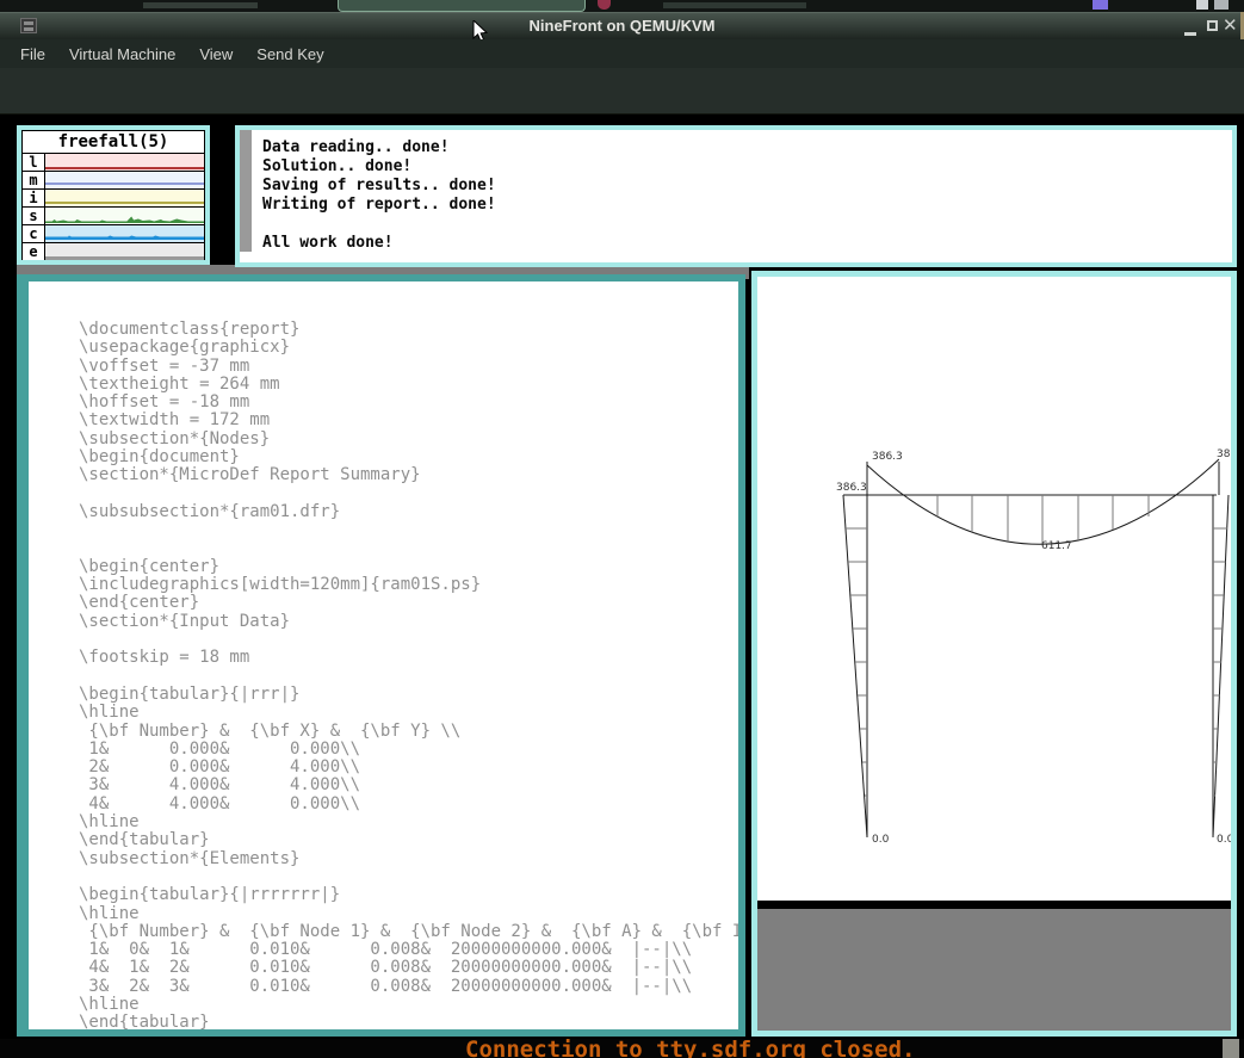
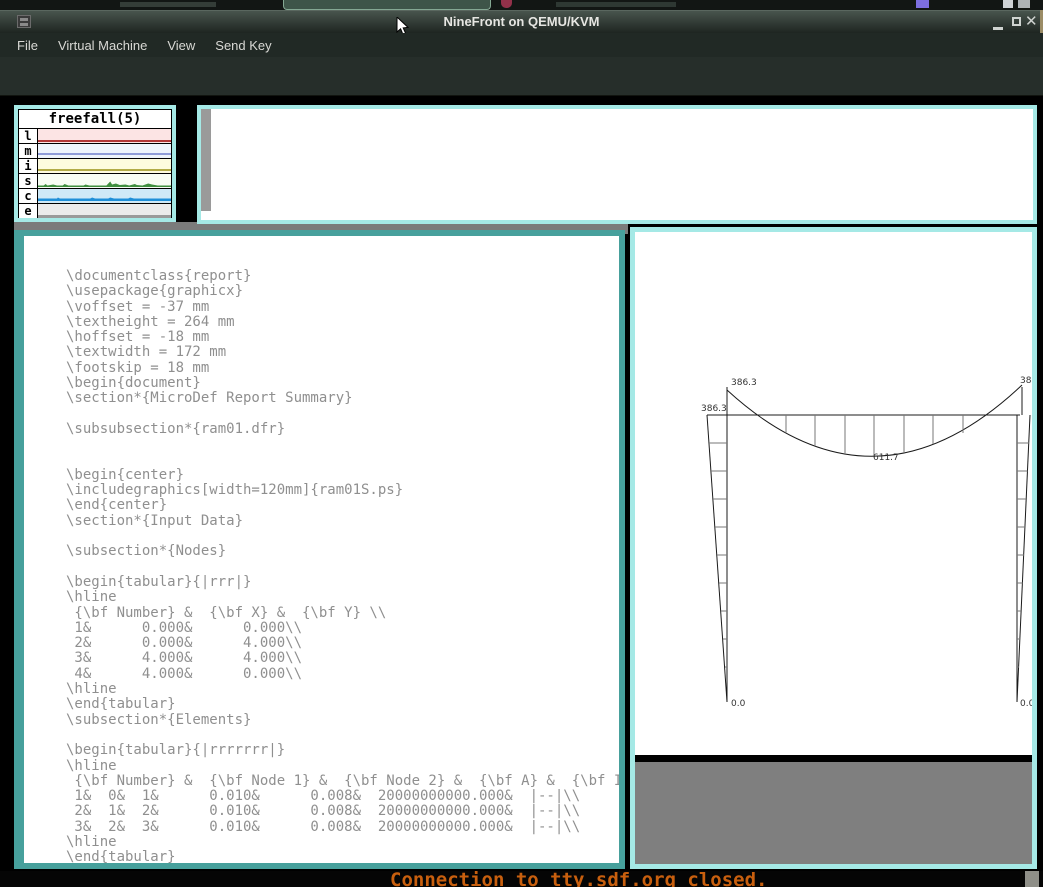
  NineFront on QEMU/KVM
  ✕
  File
  Virtual Machine
  View
  Send Key
  freefall(5)
  l
  m
  i
  s
  c
  e
- Data reading.. done!
- Solution.. done!
- Saving of results.. done!
- Writing of report.. done!
- All work done!
  \documentclass{report}
  \usepackage{graphicx}
  \voffset = -37 mm
  \textheight = 264 mm
  \hoffset = -18 mm
  \textwidth = 172 mm
- \subsection*{Nodes}
+ \footskip = 18 mm
  \begin{document}
  \section*{MicroDef Report Summary}
  \subsubsection*{ram01.dfr}
  \begin{center}
  \includegraphics[width=120mm]{ram01S.ps}
  \end{center}
  \section*{Input Data}
- \footskip = 18 mm
+ \subsection*{Nodes}
  \begin{tabular}{|rrr|}
  \hline
  {\bf Number} & {\bf X} & {\bf Y} \\
  1& 0.000& 0.000\\
  2& 0.000& 4.000\\
  3& 4.000& 4.000\\
  4& 4.000& 0.000\\
  \hline
  \end{tabular}
  \subsection*{Elements}
  \begin{tabular}{|rrrrrrr|}
  \hline
  {\bf Number} & {\bf Node 1} & {\bf Node 2} & {\bf A} & {\bf I
  1& 0& 1& 0.010& 0.008& 20000000000.000& |--|\\
- 4& 1& 2& 0.010& 0.008& 20000000000.000& |--|\\
+ 2& 1& 2& 0.010& 0.008& 20000000000.000& |--|\\
  3& 2& 3& 0.010& 0.008& 20000000000.000& |--|\\
  \hline
  \end{tabular}
  386.3
  386.3
  611.7
  0.0
  0.0
  Connection to tty.sdf.org closed.
